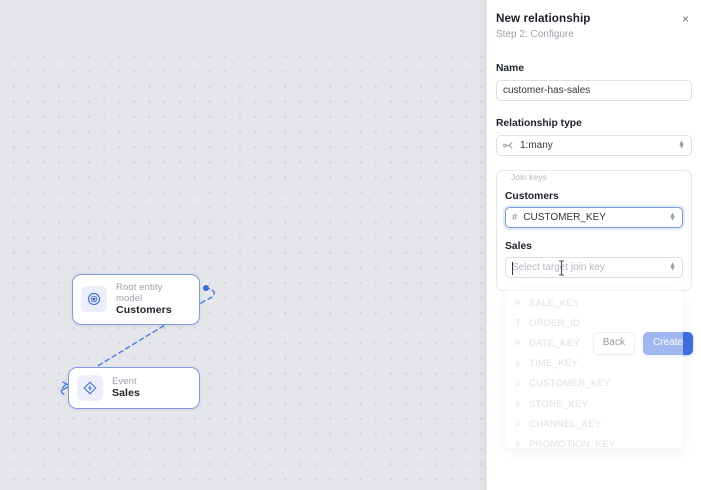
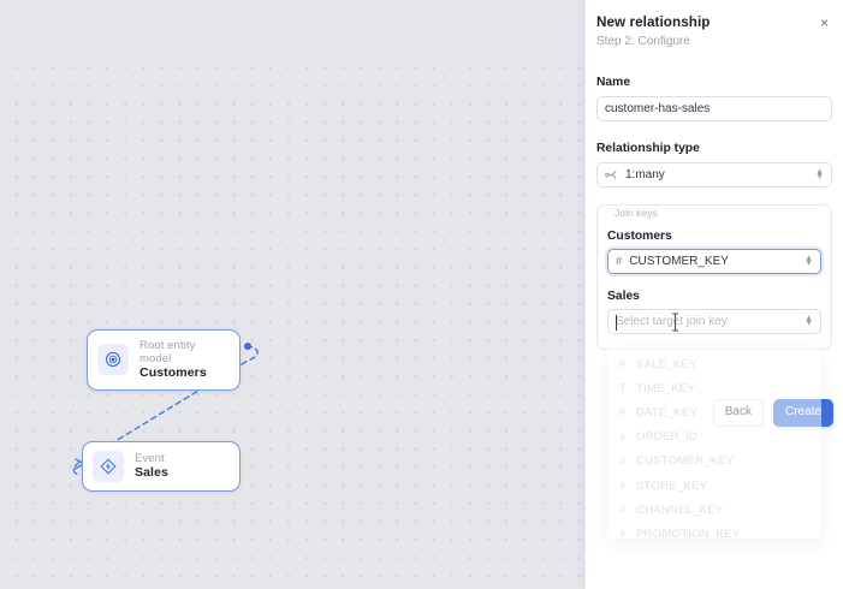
  Root entity model
  Customers
  Event
  Sales
  New relationship
  Step 2: Configure
  ×
  Name
  customer-has-sales
  Relationship type
  1:many
  Join keys
  Customers
  #
  CUSTOMER_KEY
  Sales
  Select target join key
  Back
  Create
  SALE_KEY
- ORDER_ID
+ TIME_KEY
  DATE_KEY
- TIME_KEY
+ ORDER_ID
  CUSTOMER_KEY
  STORE_KEY
  CHANNEL_KEY
  PROMOTION_KEY
